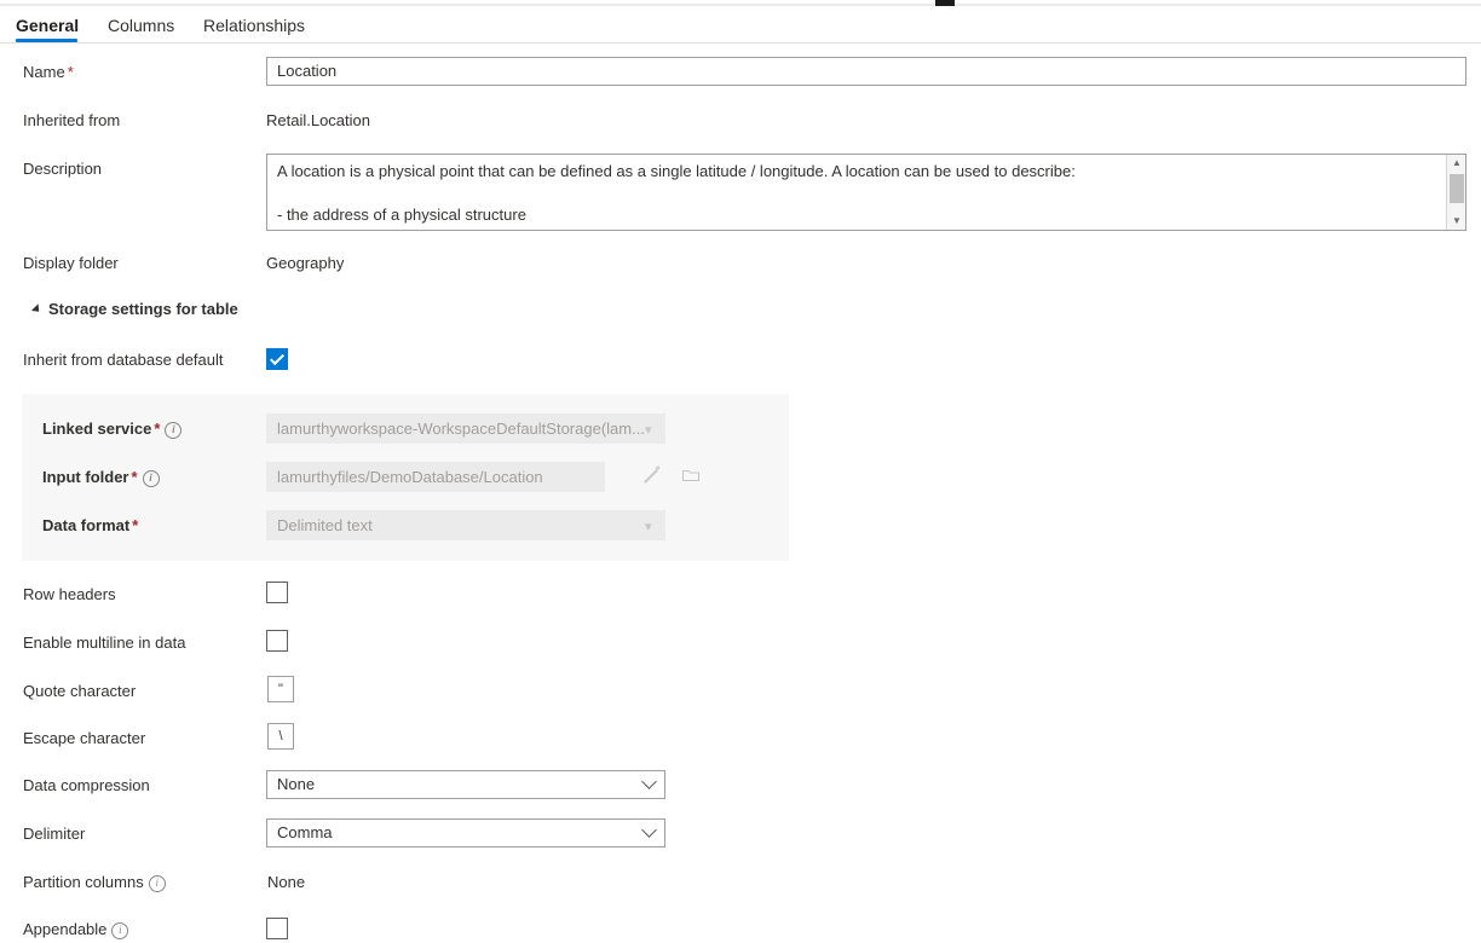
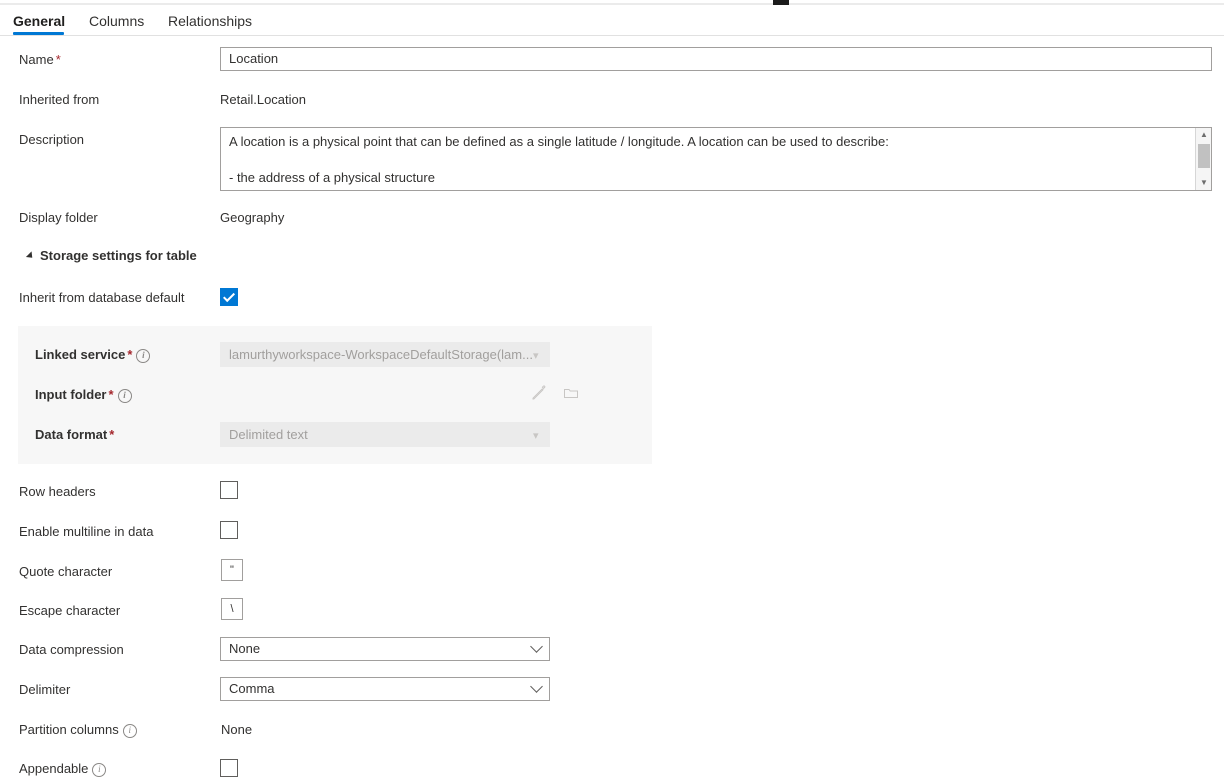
  General
  Columns
  Relationships
  Name *
  Location
  Inherited from
  Retail.Location
  Description
  A location is a physical point that can be defined as a single latitude / longitude. A location can be used to describe:
  - the address of a physical structure
  ▲
  ▼
  Display folder
  Geography
  Storage settings for table
  Inherit from database default
  Linked service * i
  lamurthyworkspace-WorkspaceDefaultStorage(lam...
  ▾
  Input folder * i
- lamurthyfiles/DemoDatabase/Location
  Data format *
  Delimited text
  ▾
  Row headers
  Enable multiline in data
  Quote character
  "
  Escape character
  \
  Data compression
  None
  Delimiter
  Comma
  Partition columns i
  None
  Appendable i
